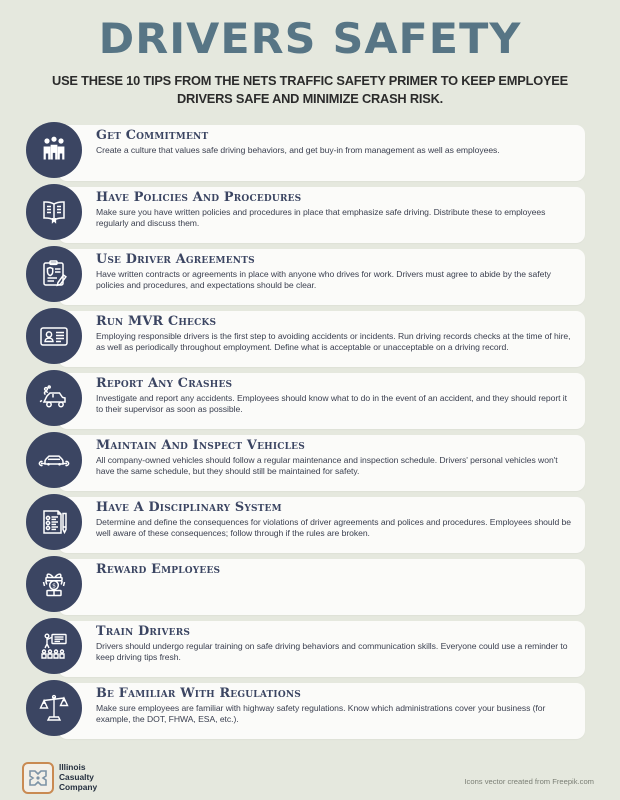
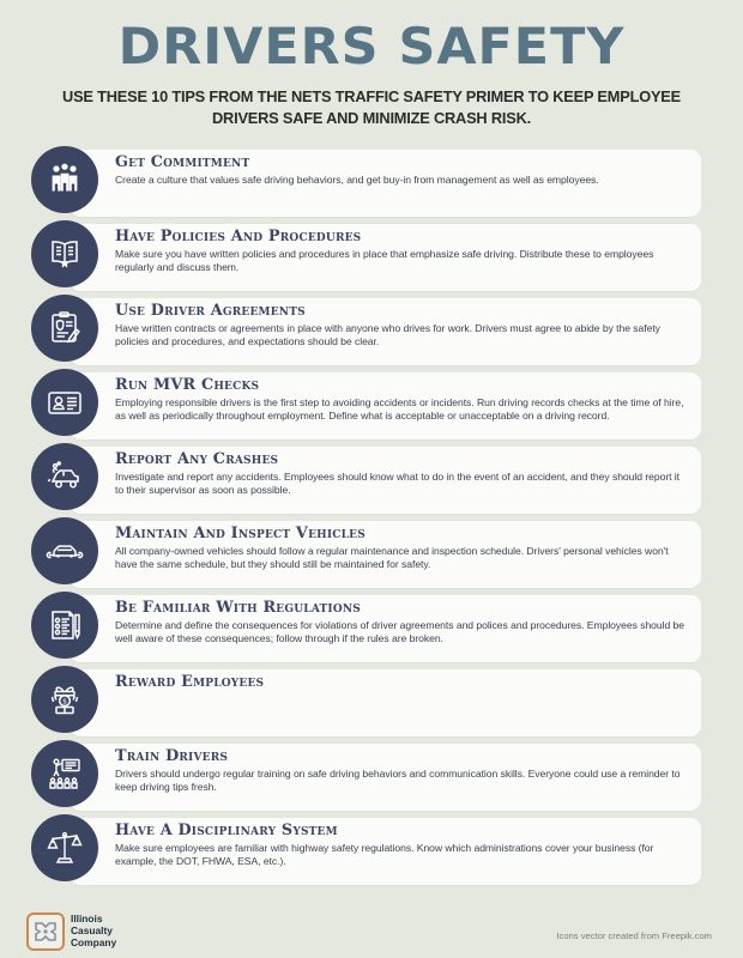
  DRIVERS SAFETY
  USE THESE 10 TIPS FROM THE NETS TRAFFIC SAFETY PRIMER TO KEEP EMPLOYEE DRIVERS SAFE AND MINIMIZE CRASH RISK.
  Get Commitment
  Create a culture that values safe driving behaviors, and get buy-in from management as well as employees.
  Have Policies And Procedures
  Make sure you have written policies and procedures in place that emphasize safe driving. Distribute these to employees regularly and discuss them.
  Use Driver Agreements
  Have written contracts or agreements in place with anyone who drives for work. Drivers must agree to abide by the safety policies and procedures, and expectations should be clear.
  Run MVR Checks
  Employing responsible drivers is the first step to avoiding accidents or incidents. Run driving records checks at the time of hire, as well as periodically throughout employment. Define what is acceptable or unacceptable on a driving record.
  Report Any Crashes
  Investigate and report any accidents. Employees should know what to do in the event of an accident, and they should report it to their supervisor as soon as possible.
  Maintain And Inspect Vehicles
  All company-owned vehicles should follow a regular maintenance and inspection schedule. Drivers' personal vehicles won't have the same schedule, but they should still be maintained for safety.
- Have A Disciplinary System
+ Be Familiar With Regulations
  Determine and define the consequences for violations of driver agreements and polices and procedures. Employees should be well aware of these consequences; follow through if the rules are broken.
  Reward Employees
  Train Drivers
  Drivers should undergo regular training on safe driving behaviors and communication skills. Everyone could use a reminder to keep driving tips fresh.
- Be Familiar With Regulations
+ Have A Disciplinary System
  Make sure employees are familiar with highway safety regulations. Know which administrations cover your business (for example, the DOT, FHWA, ESA, etc.).
  Illinois
  Casualty
  Company
  Icons vector created from Freepik.com
